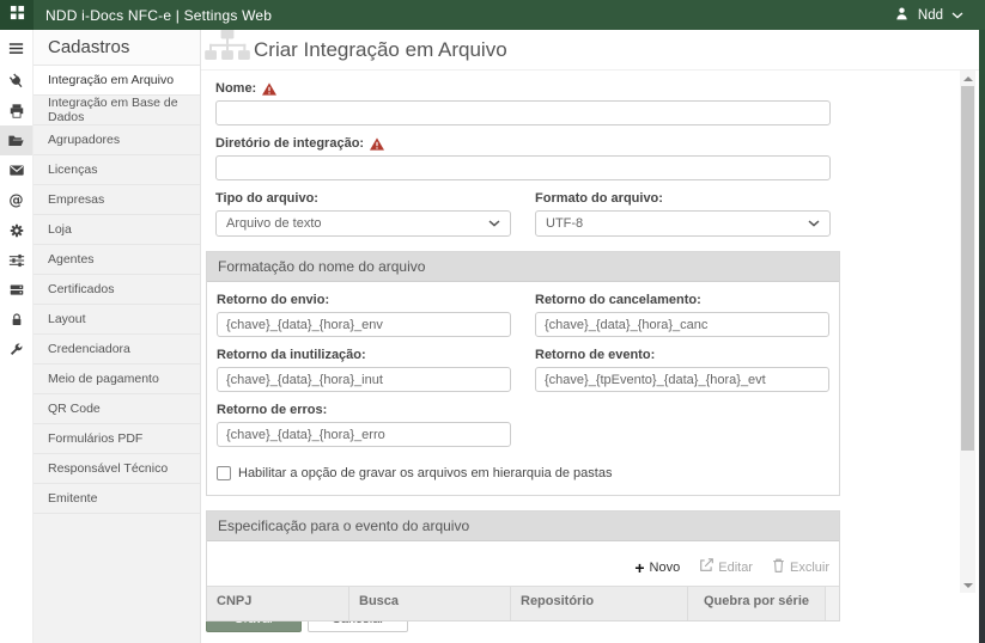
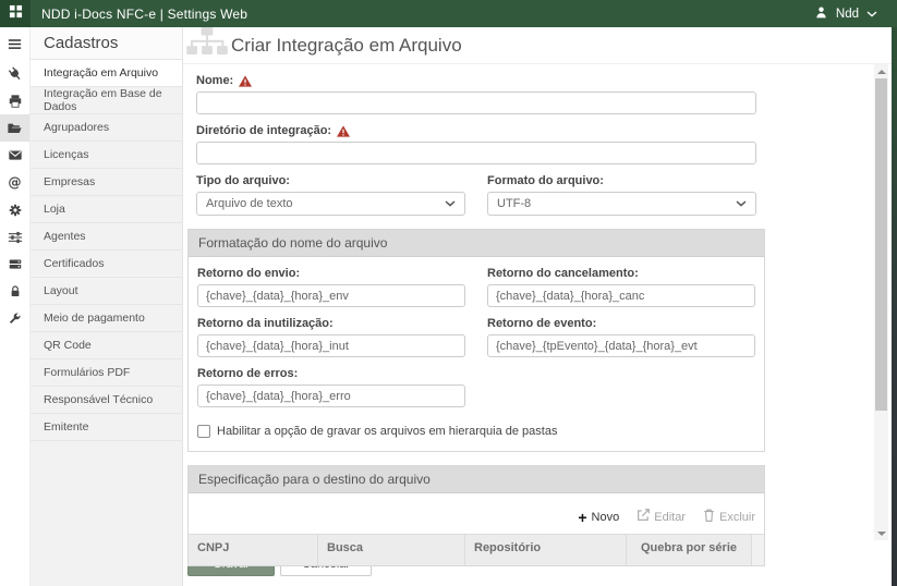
  NDD i-Docs NFC-e | Settings Web
  Ndd
  @
  Cadastros
  Integração em Arquivo
  Integração em Base de Dados
  Agrupadores
  Licenças
  Empresas
  Loja
  Agentes
  Certificados
  Layout
- Credenciadora
  Meio de pagamento
  QR Code
  Formulários PDF
  Responsável Técnico
  Emitente
  Criar Integração em Arquivo
  Nome:
  Diretório de integração:
  Tipo do arquivo:
  Arquivo de texto
  Formato do arquivo:
  UTF-8
  Formatação do nome do arquivo
  Retorno do envio:
  {chave}_{data}_{hora}_env
  Retorno do cancelamento:
  {chave}_{data}_{hora}_canc
  Retorno da inutilização:
  {chave}_{data}_{hora}_inut
  Retorno de evento:
  {chave}_{tpEvento}_{data}_{hora}_evt
  Retorno de erros:
  {chave}_{data}_{hora}_erro
  Habilitar a opção de gravar os arquivos em hierarquia de pastas
- Especificação para o evento do arquivo
+ Especificação para o destino do arquivo
  +
  Novo
  Editar
  Excluir
  CNPJ
  Busca
  Repositório
  Quebra por série
